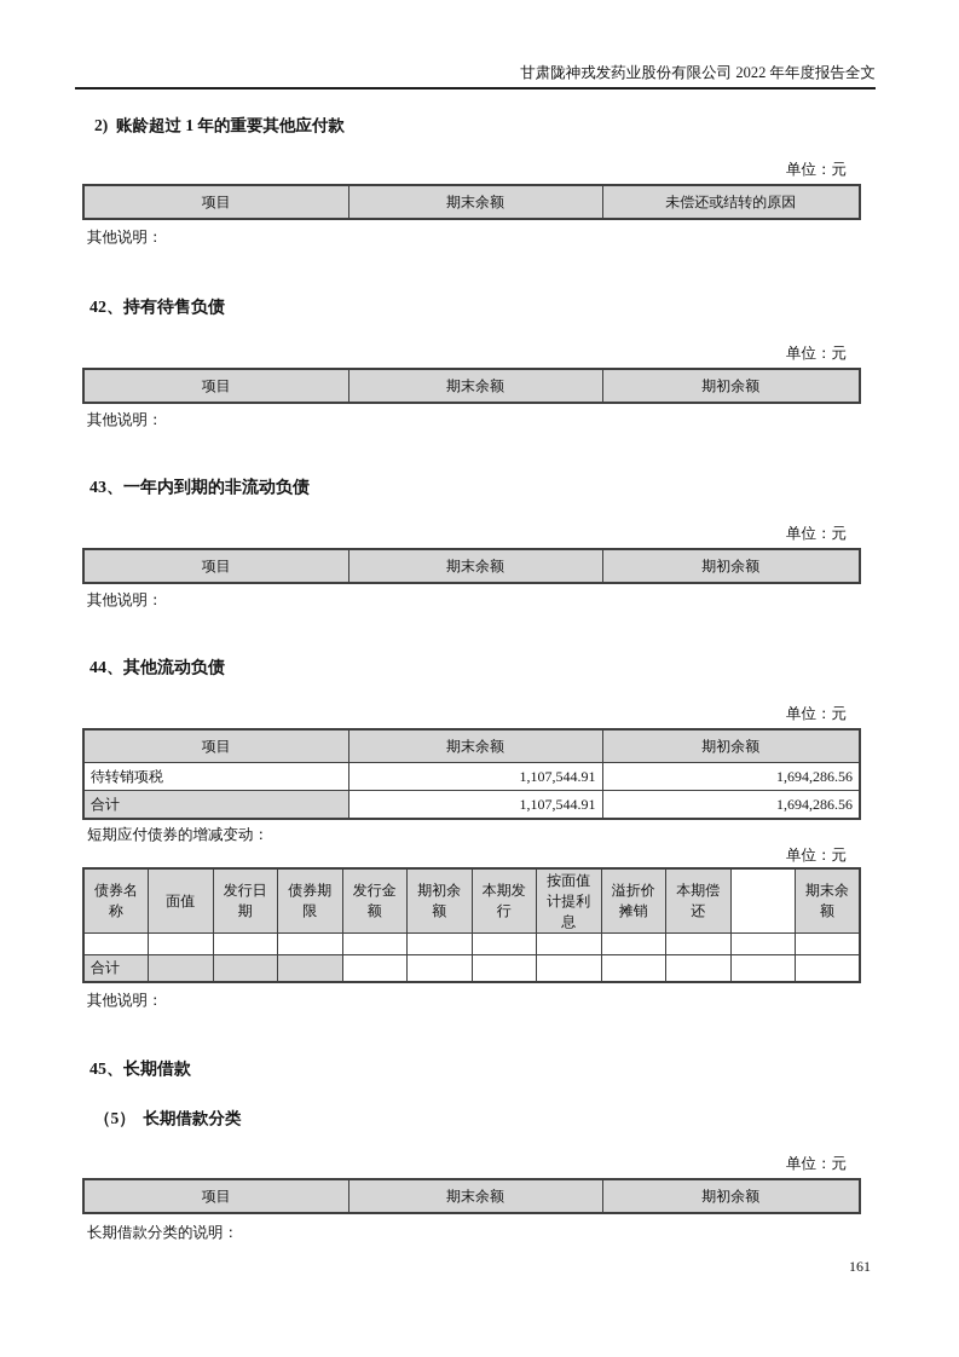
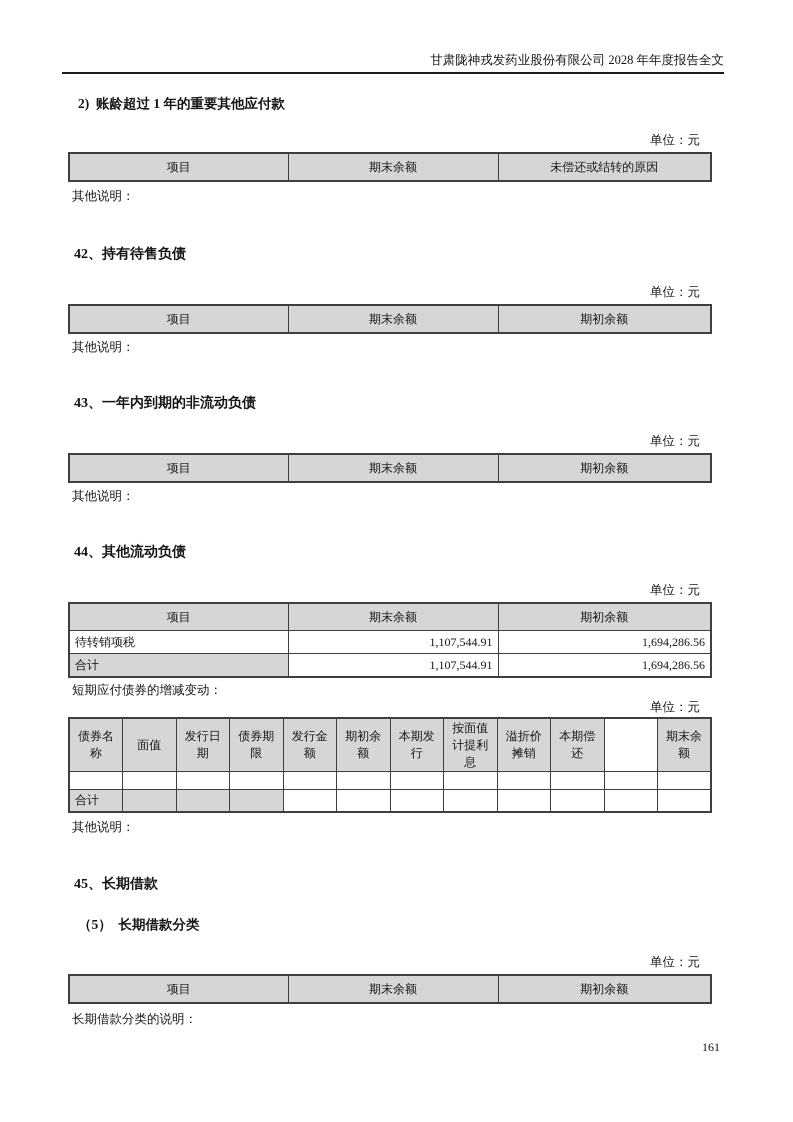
- 甘肃陇神戎发药业股份有限公司 2022 年年度报告全文
+ 甘肃陇神戎发药业股份有限公司 2028 年年度报告全文
  2) 账龄超过 1 年的重要其他应付款
  单位：元
  项目	期末余额	未偿还或结转的原因
  其他说明：
  42、持有待售负债
  单位：元
  项目	期末余额	期初余额
  其他说明：
  43、一年内到期的非流动负债
  单位：元
  项目	期末余额	期初余额
  其他说明：
  44、其他流动负债
  单位：元
  项目	期末余额	期初余额
  待转销项税	1,107,544.91	1,694,286.56
  合计	1,107,544.91	1,694,286.56
  短期应付债券的增减变动：
  单位：元
  债券名称	面值	发行日期	债券期限	发行金额	期初余额	本期发行	按面值计提利息	溢折价摊销	本期偿还		期末余额
  合计
  其他说明：
  45、长期借款
  （5） 长期借款分类
  单位：元
  项目	期末余额	期初余额
  长期借款分类的说明：
  161
